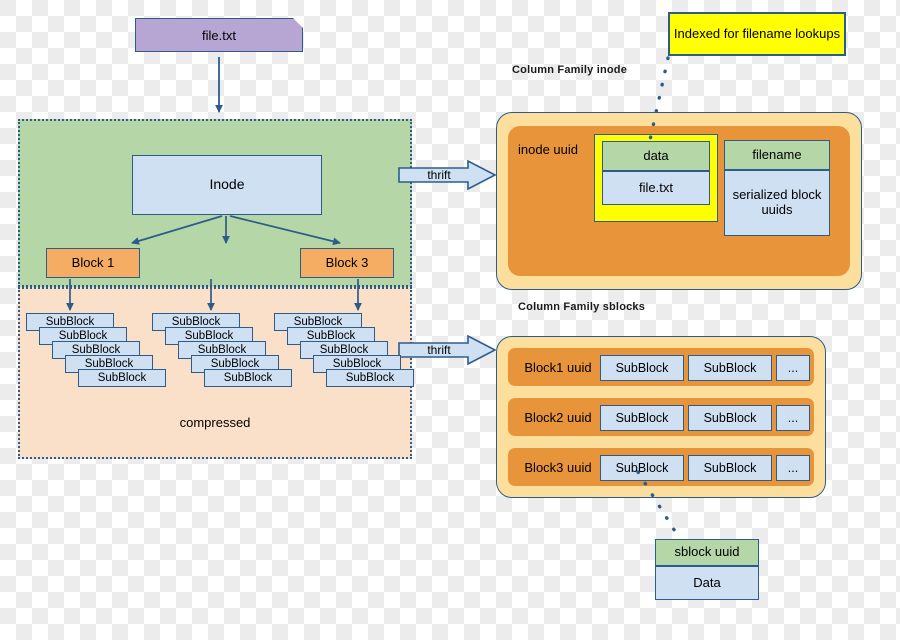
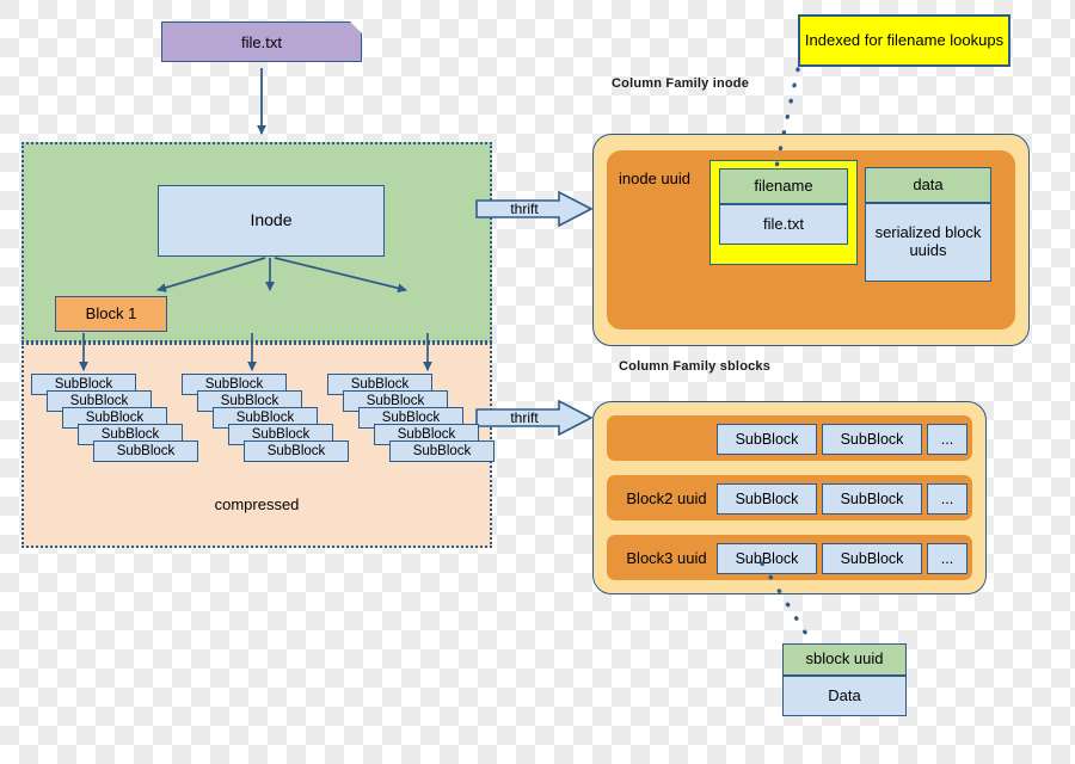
  file.txt
  Indexed for filename lookups
  Inode
  Block 1
- Block 3
  SubBlock
  SubBlock
  SubBlock
  SubBlock
  SubBlock
  SubBlock
  SubBlock
  SubBlock
  SubBlock
  SubBlock
  SubBlock
  SubBlock
  SubBlock
  SubBlock
  SubBlock
  compressed
  thrift
  thrift
  Column Family inode
  inode uuid
- data
+ filename
  file.txt
- filename
+ data
  serialized block uuids
  Column Family sblocks
- Block1 uuid
  SubBlock
  SubBlock
  ...
  Block2 uuid
  SubBlock
  SubBlock
  ...
  Block3 uuid
  SubBlock
  SubBlock
  ...
  sblock uuid
  Data
